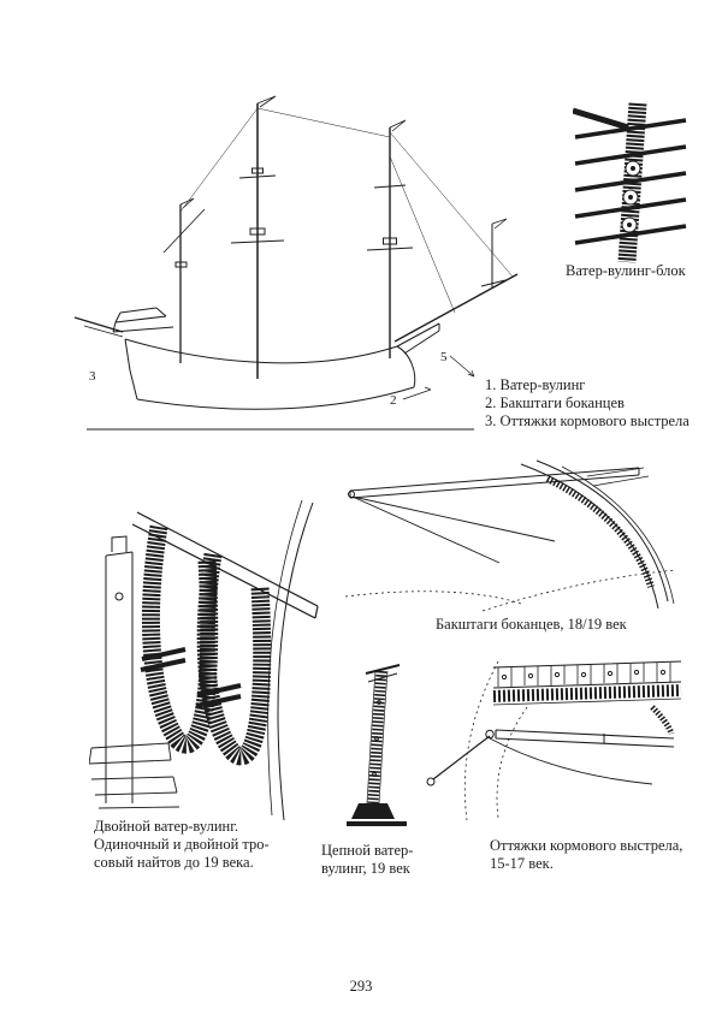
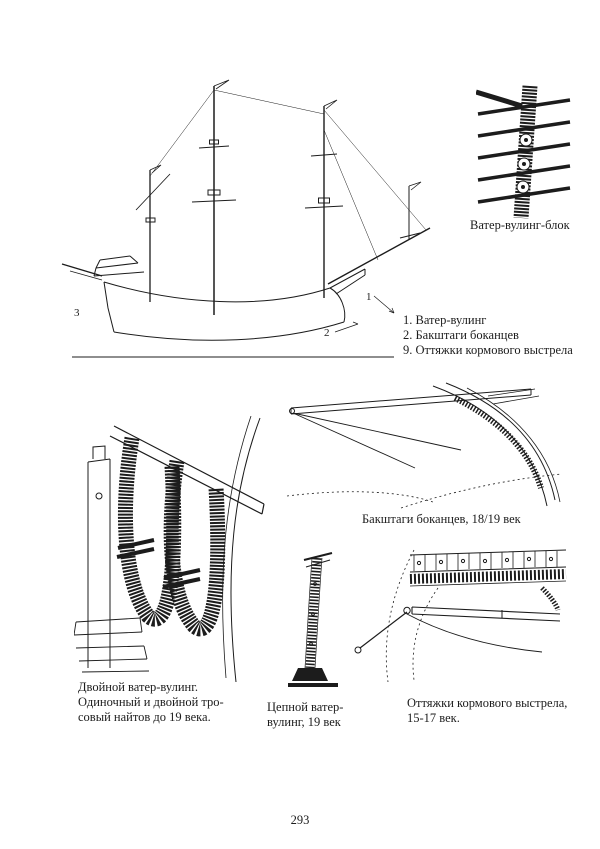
- 5
+ 1
  2
  3
  Ватер-вулинг-блок
  1. Ватер-вулинг
  2. Бакштаги боканцев
- 3. Оттяжки кормового выстрела
+ 9. Оттяжки кормового выстрела
  Бакштаги боканцев, 18/19 век
  Двойной ватер-вулинг.
  Одиночный и двойной тро-
  совый найтов до 19 века.
  Цепной ватер-
  вулинг, 19 век
  Оттяжки кормового выстрела,
  15-17 век.
  293
